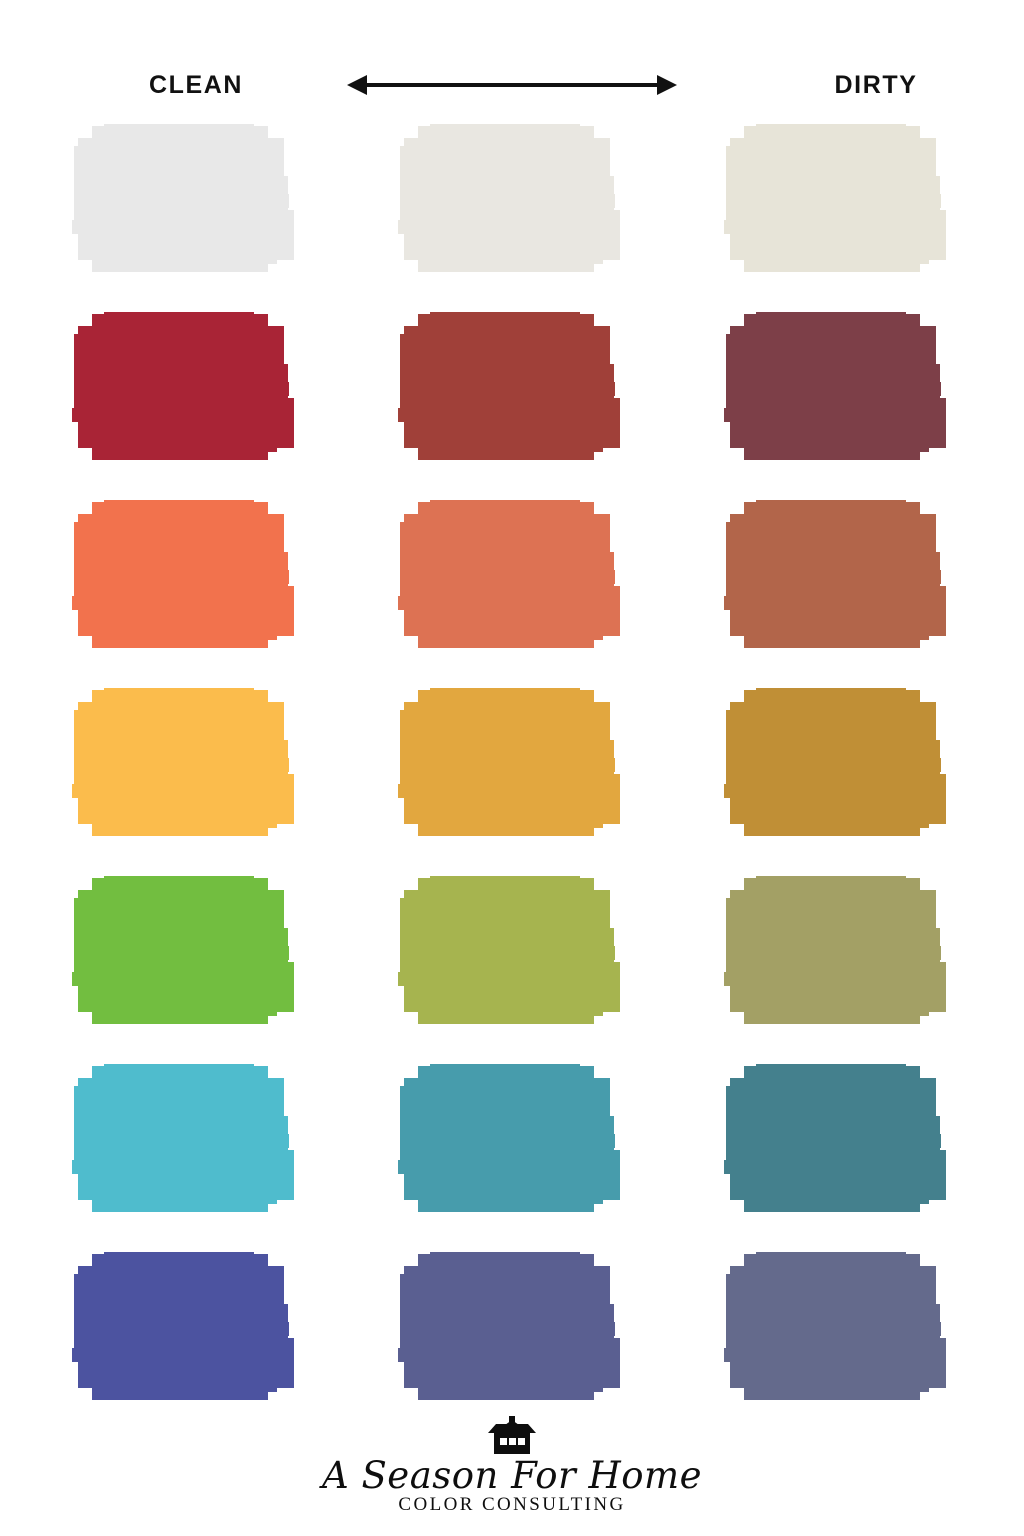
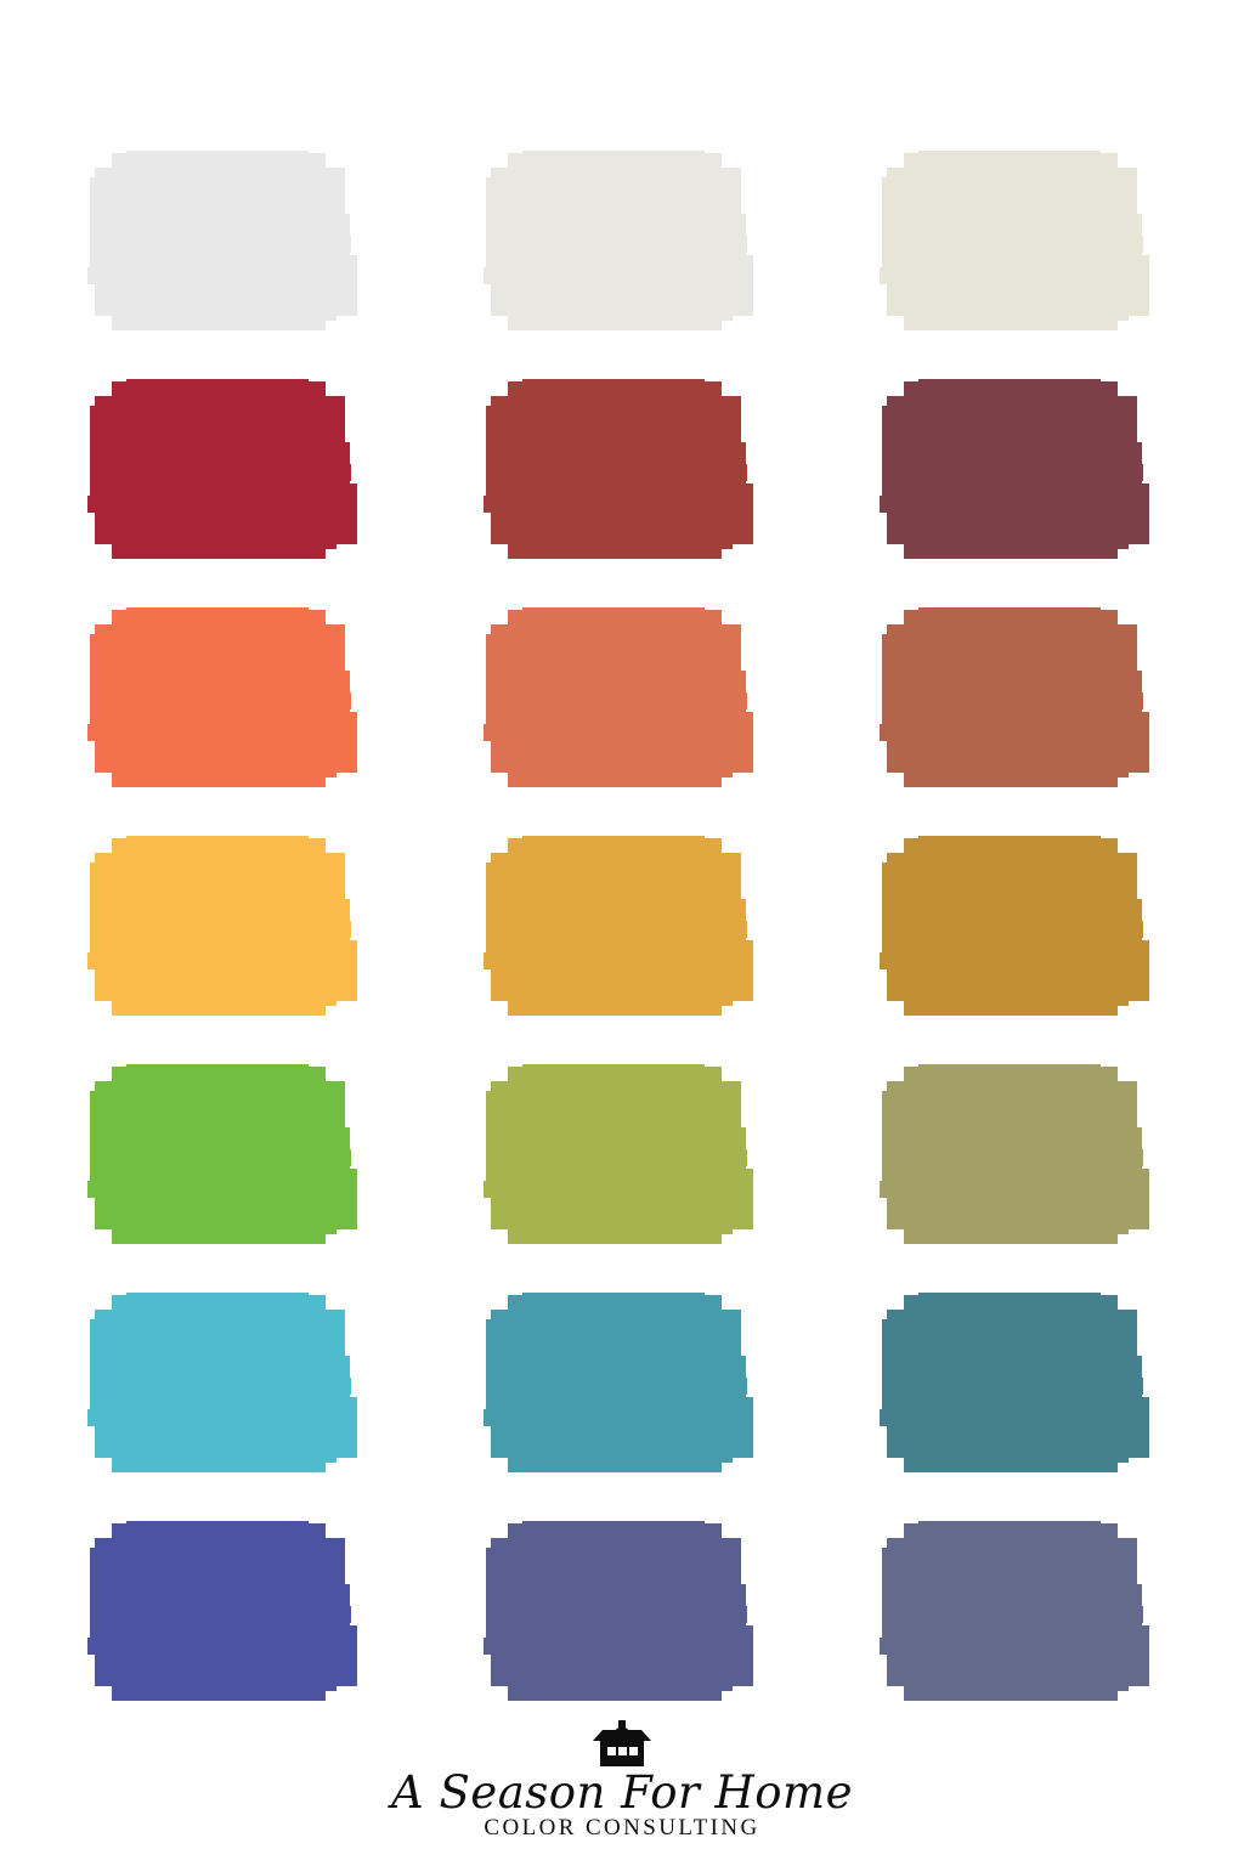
- CLEAN
- DIRTY
  A Season For Home
  COLOR CONSULTING
